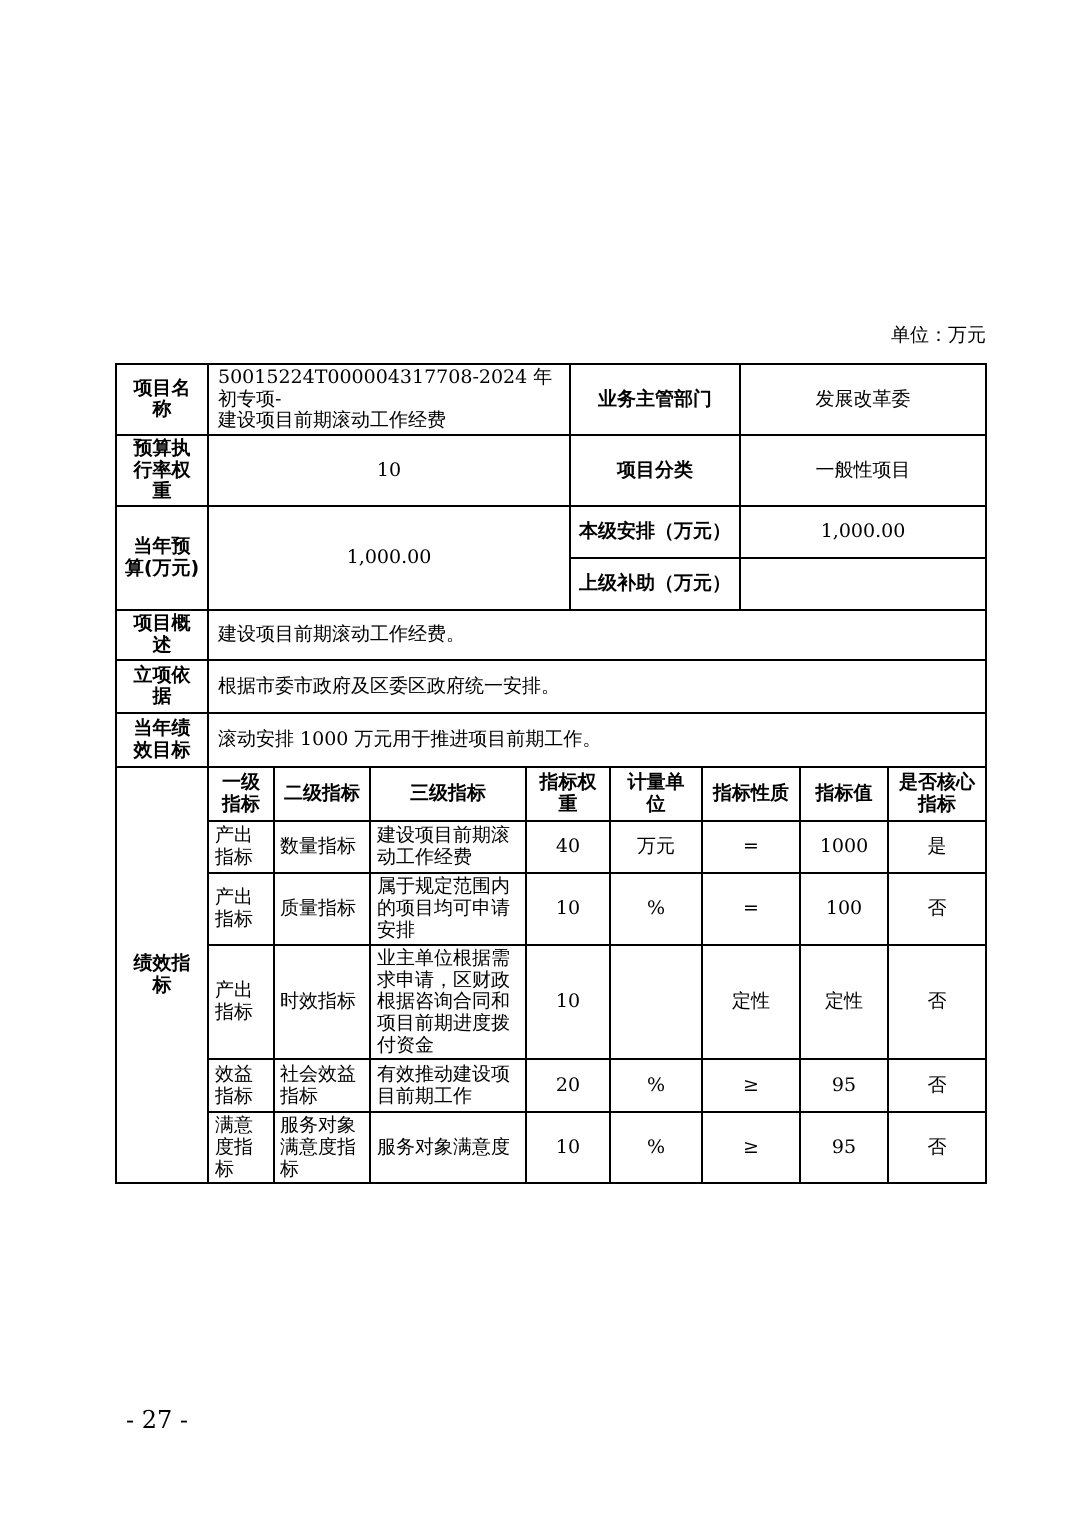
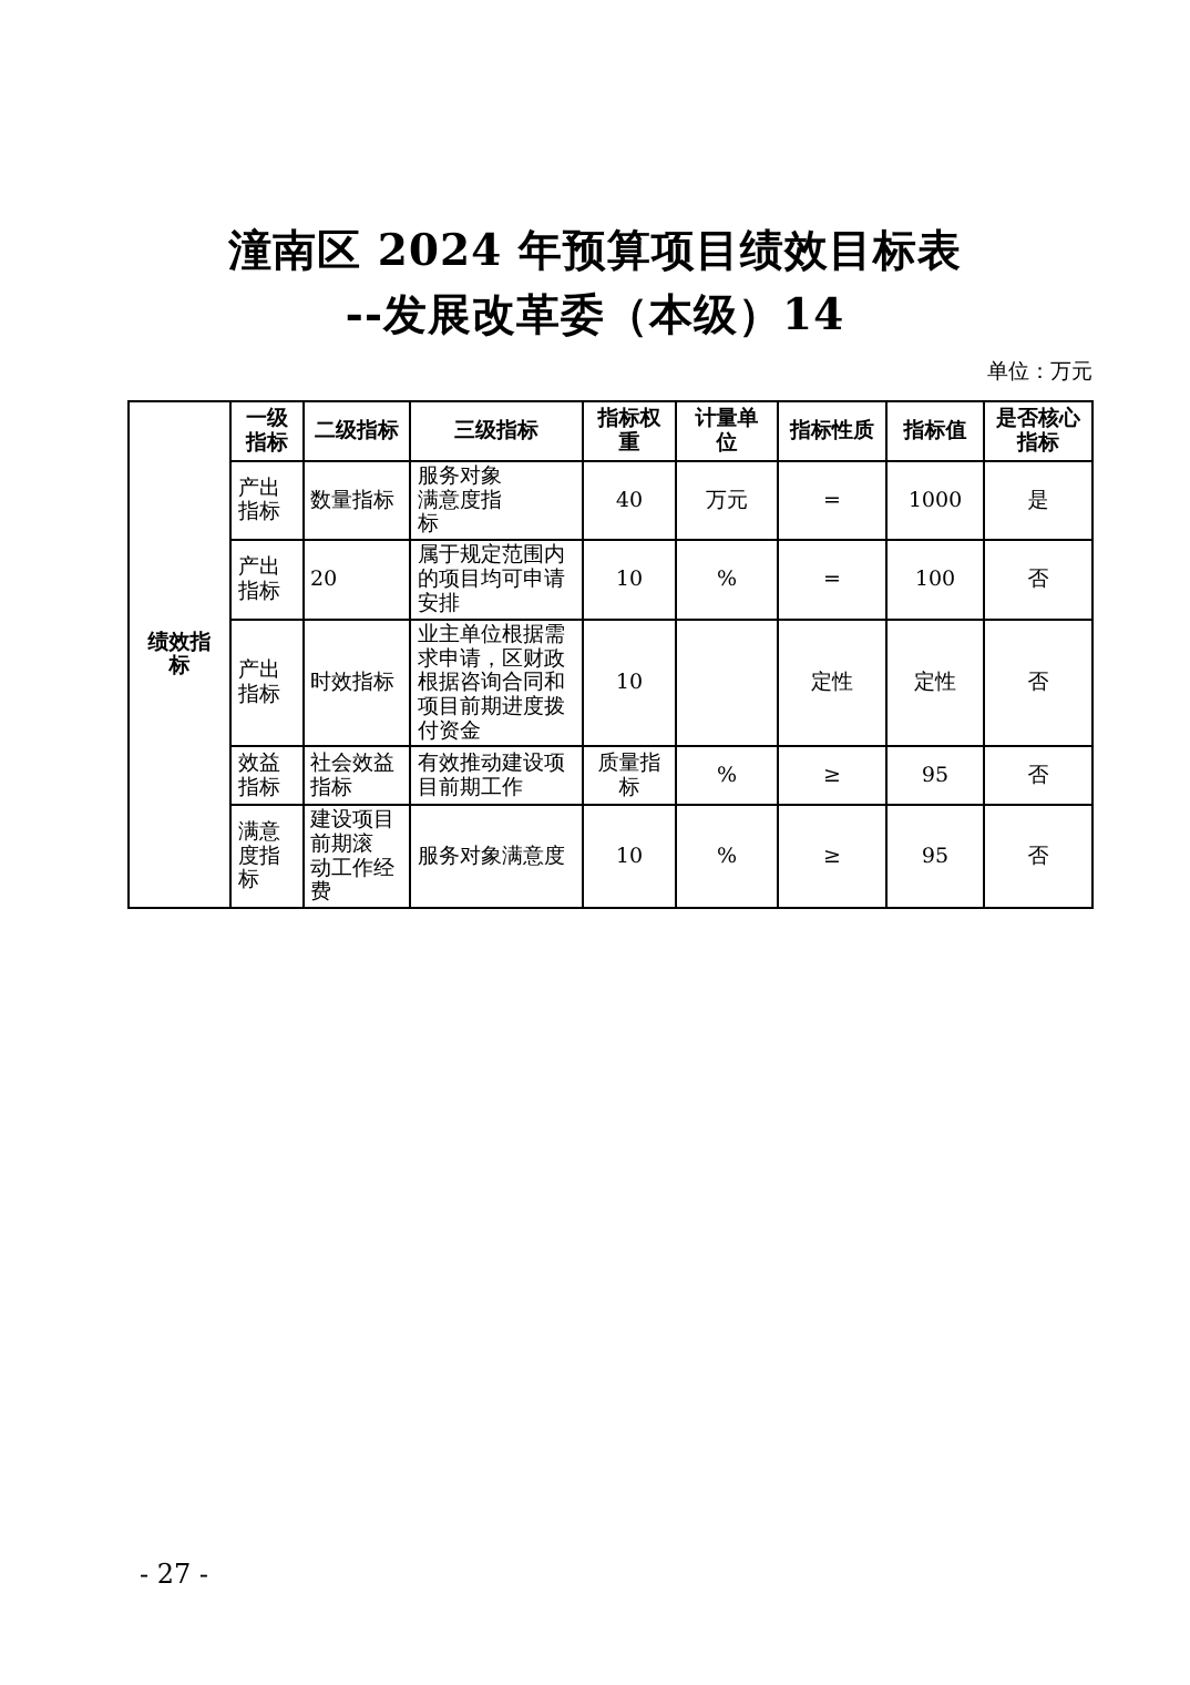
+ 潼南区 2024 年预算项目绩效目标表
+ --发展改革委（本级）14
  单位：万元
- 项目名 称	50015224T000004317708-2024 年初专项- 建设项目前期滚动工作经费	业务主管部门	发展改革委
- 预算执 行率权 重	10	项目分类	一般性项目
- 当年预 算(万元)	1,000.00	本级安排（万元）	1,000.00
- 上级补助（万元）
- 项目概 述	建设项目前期滚动工作经费。
- 立项依 据	根据市委市政府及区委区政府统一安排。
- 当年绩 效目标	滚动安排 1000 万元用于推进项目前期工作。
  绩效指 标	一级 指标	二级指标	三级指标	指标权 重	计量单 位	指标性质	指标值	是否核心 指标
- 产出 指标	数量指标	建设项目前期滚 动工作经费	40	万元	=	1000	是
+ 产出 指标	数量指标	服务对象 满意度指 标	40	万元	=	1000	是
- 产出 指标	质量指标	属于规定范围内 的项目均可申请 安排	10	%	=	100	否
+ 产出 指标	20	属于规定范围内 的项目均可申请 安排	10	%	=	100	否
  产出 指标	时效指标	业主单位根据需 求申请，区财政 根据咨询合同和 项目前期进度拨 付资金	10		定性	定性	否
- 效益 指标	社会效益 指标	有效推动建设项 目前期工作	20	%	≥	95	否
+ 效益 指标	社会效益 指标	有效推动建设项 目前期工作	质量指标	%	≥	95	否
- 满意 度指 标	服务对象 满意度指 标	服务对象满意度	10	%	≥	95	否
+ 满意 度指 标	建设项目前期滚 动工作经费	服务对象满意度	10	%	≥	95	否
  - 27 -
